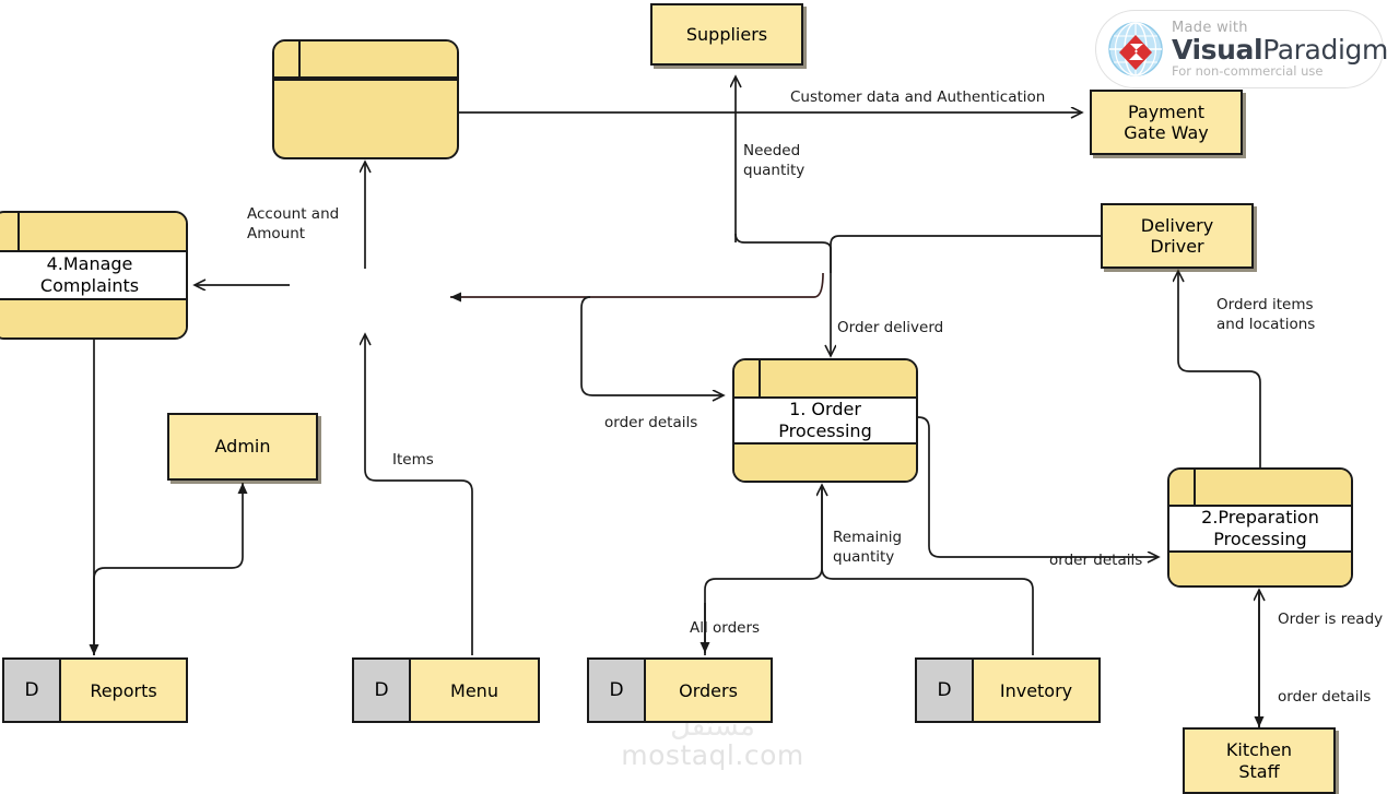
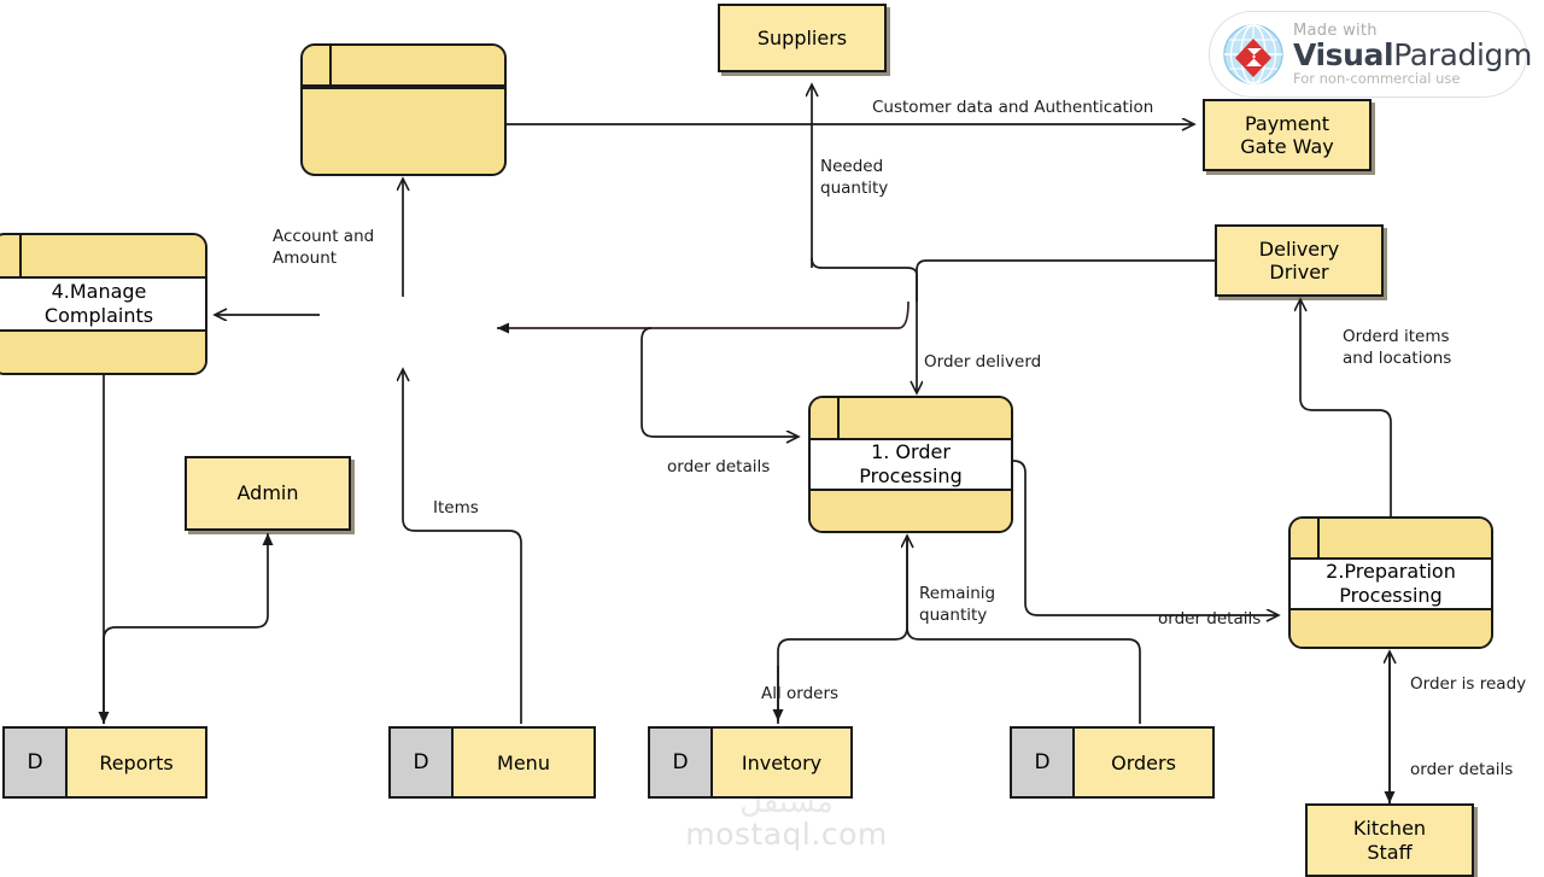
  4.Manage
  Complaints
  1. Order
  Processing
  2.Preparation
  Processing
  Suppliers
  Payment
  Gate Way
  Delivery
  Driver
  Admin
  Kitchen
  Staff
  D
  Reports
  D
  Menu
  D
- Orders
+ Invetory
  D
- Invetory
+ Orders
  Customer data and Authentication
  Needed
  quantity
  Account and
  Amount
  Order deliverd
  Orderd items
  and locations
  order details
  Items
  Remainig
  quantity
  All orders
  order details
  Order is ready
  order details
  Made with
  VisualParadigm
  For non-commercial use
  مستقل
  mostaql.com
